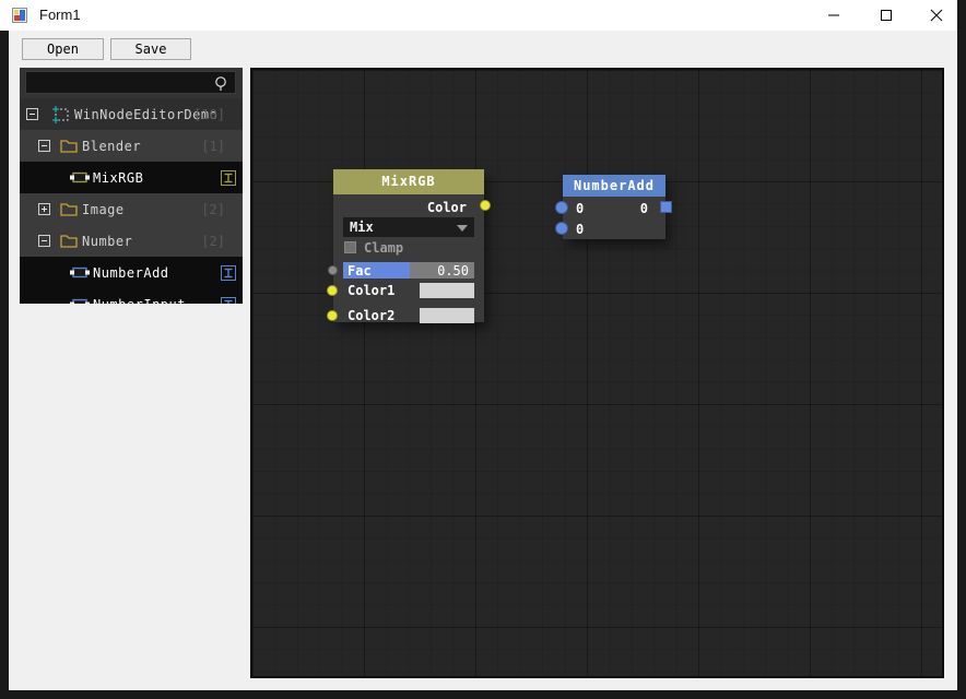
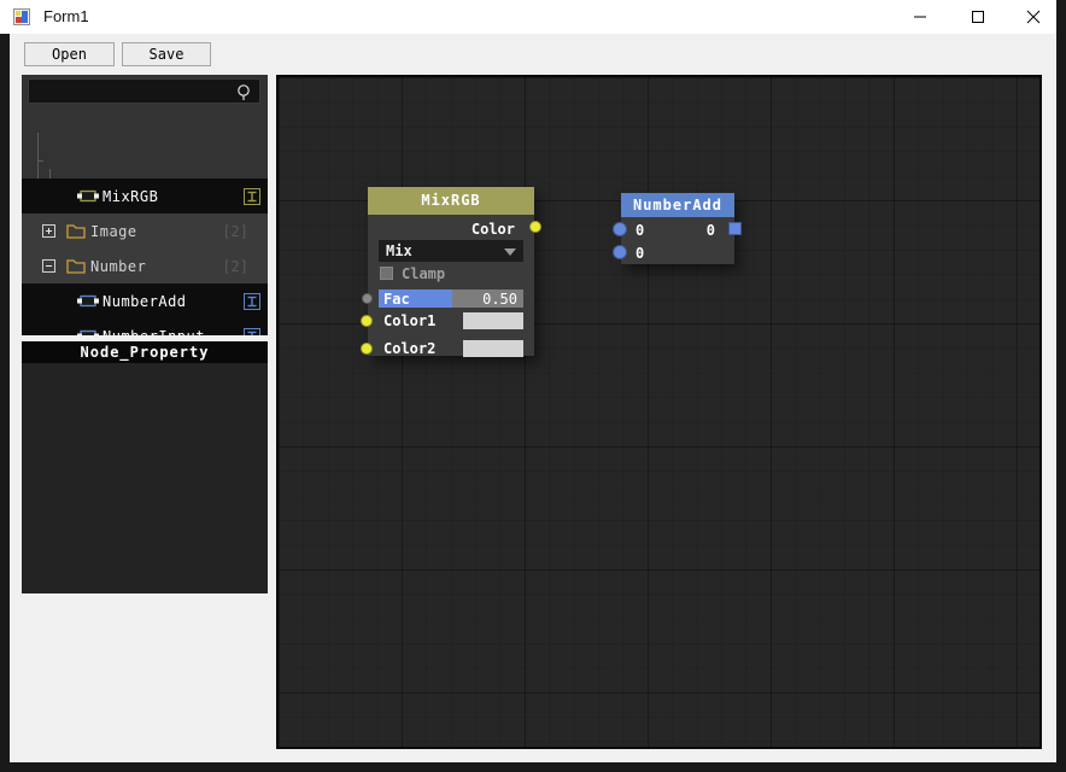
  Form1
  Open
  Save
- WinNodeEditorDemo
- [10]
- Blender
- [1]
  MixRGB
  Image
  [2]
  Number
  [2]
  NumberAdd
+ Node_Property
  MixRGB
  Color
  Mix
  Clamp
  Fac
  0.50
  Color1
  Color2
  NumberAdd
  0
  0
  0
